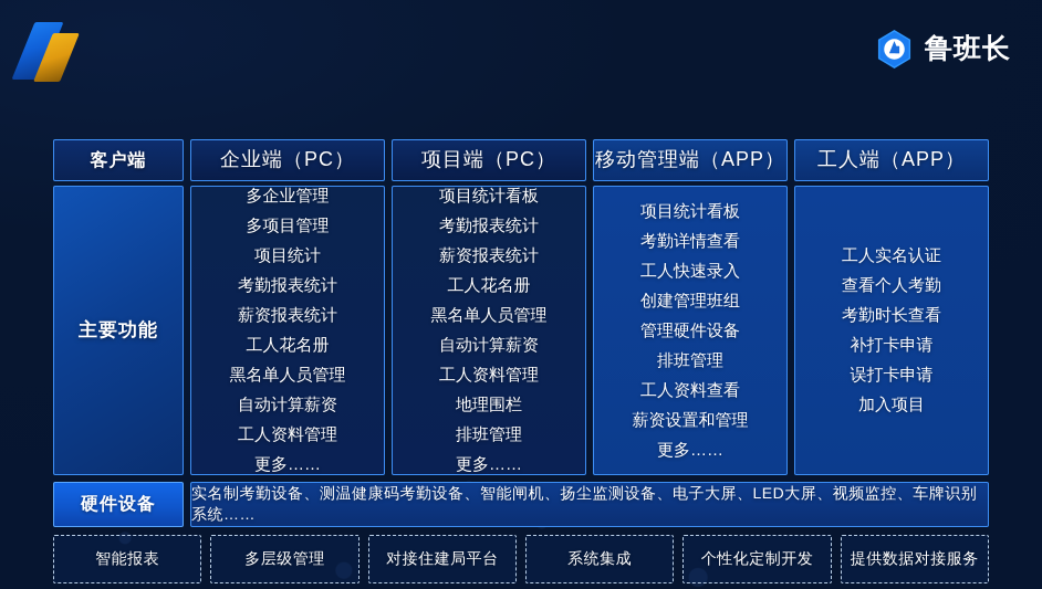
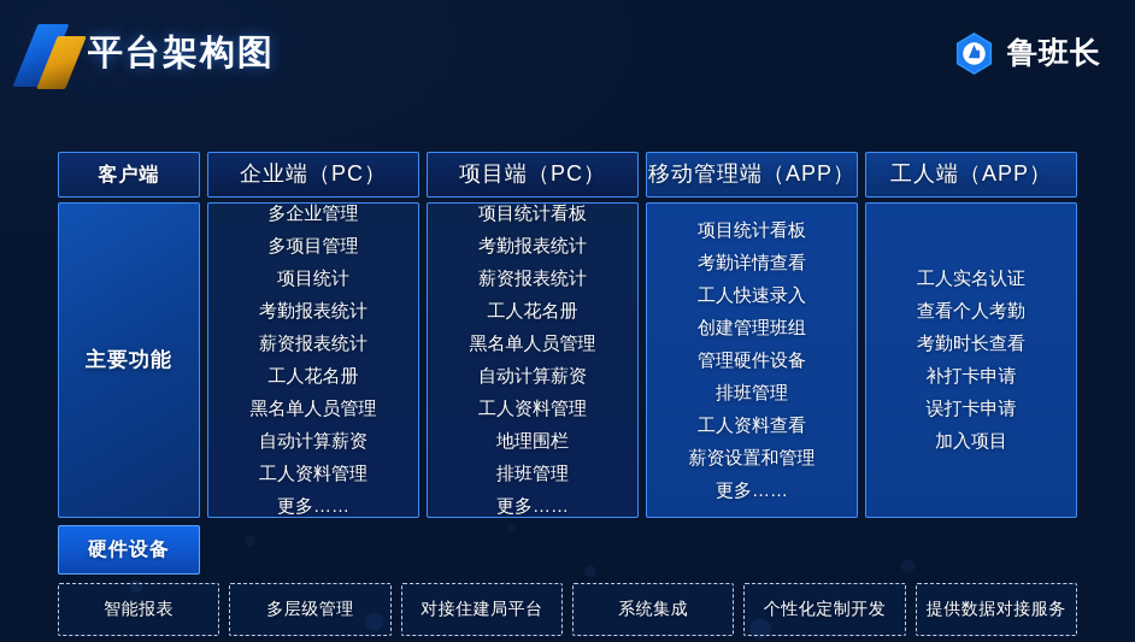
+ 平台架构图
  鲁班长
  客户端
  企业端（PC）
  项目端（PC）
  移动管理端（APP）
  工人端（APP）
  主要功能
  多企业管理
  多项目管理
  项目统计
  考勤报表统计
  薪资报表统计
  工人花名册
  黑名单人员管理
  自动计算薪资
  工人资料管理
  更多……
  项目统计看板
  考勤报表统计
  薪资报表统计
  工人花名册
  黑名单人员管理
  自动计算薪资
  工人资料管理
  地理围栏
  排班管理
  更多……
  项目统计看板
  考勤详情查看
  工人快速录入
  创建管理班组
  管理硬件设备
  排班管理
  工人资料查看
  薪资设置和管理
  更多……
  工人实名认证
  查看个人考勤
  考勤时长查看
  补打卡申请
  误打卡申请
  加入项目
  硬件设备
- 实名制考勤设备、测温健康码考勤设备、智能闸机、扬尘监测设备、电子大屏、LED大屏、视频监控、车牌识别系统……
  智能报表
  多层级管理
  对接住建局平台
  系统集成
  个性化定制开发
  提供数据对接服务
